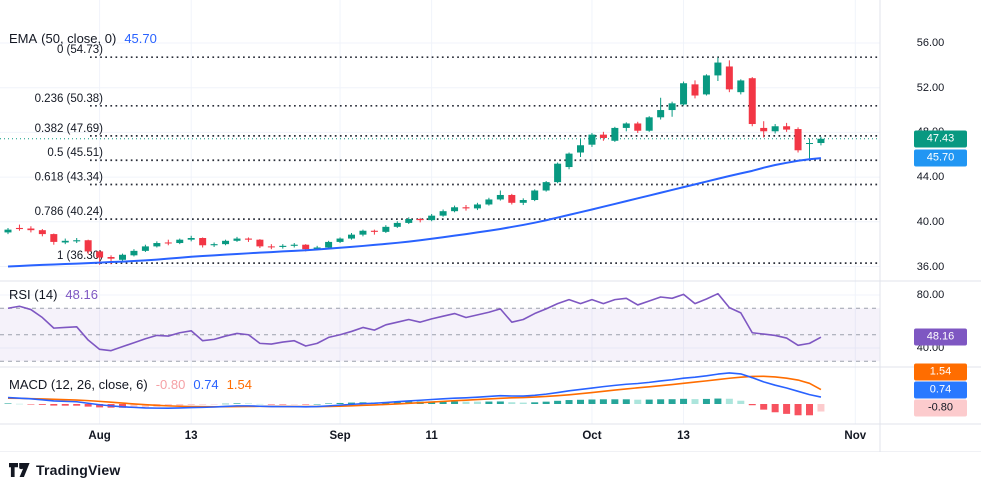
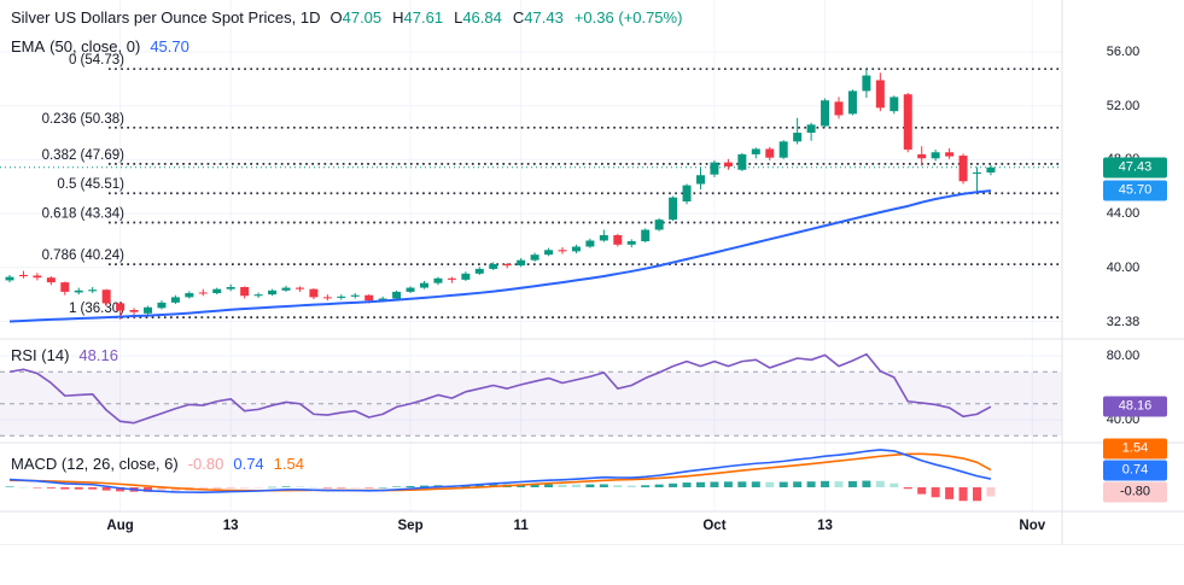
  0 (54.73)
  0.236 (50.38)
  0.382 (47.69)
  0.5 (45.51)
  0.618 (43.34)
  0.786 (40.24)
  1 (36.30
+ Silver US Dollars per Ounce Spot Prices, 1D
+ O47.05
+ H47.61
+ L46.84
+ C47.43
+ +0.36 (+0.75%)
  EMA
  (50, close, 0)
  45.70
  RSI (14)
  48.16
  MACD (12, 26, close, 6)
  -0.80
  0.74
  1.54
  56.00
  52.00
  44.00
  40.00
- 36.00
+ 32.38
  80.00
  40.00
  47.43
  45.70
  48.16
  1.54
  0.74
  -0.80
  Aug
  13
  Sep
  11
  Oct
  13
  Nov
- TradingView
